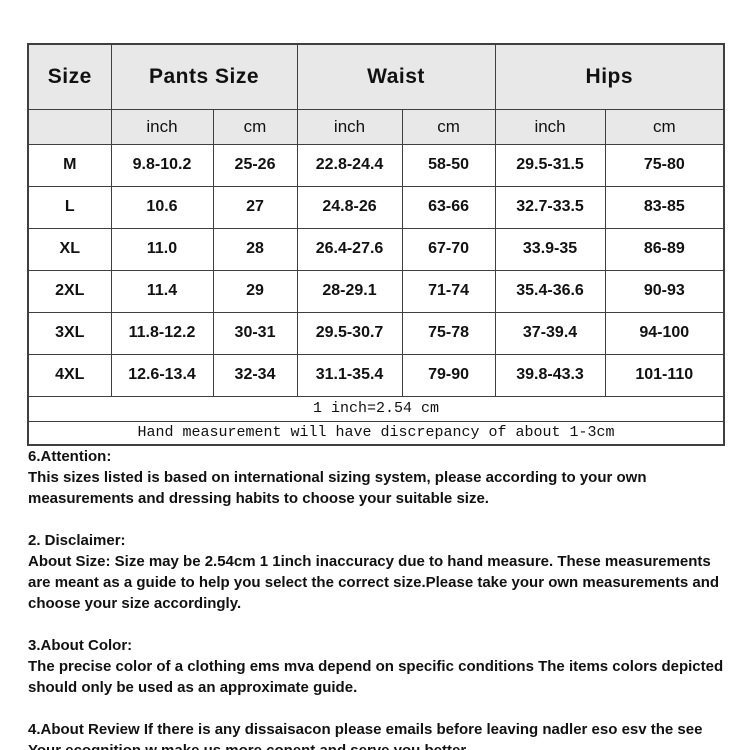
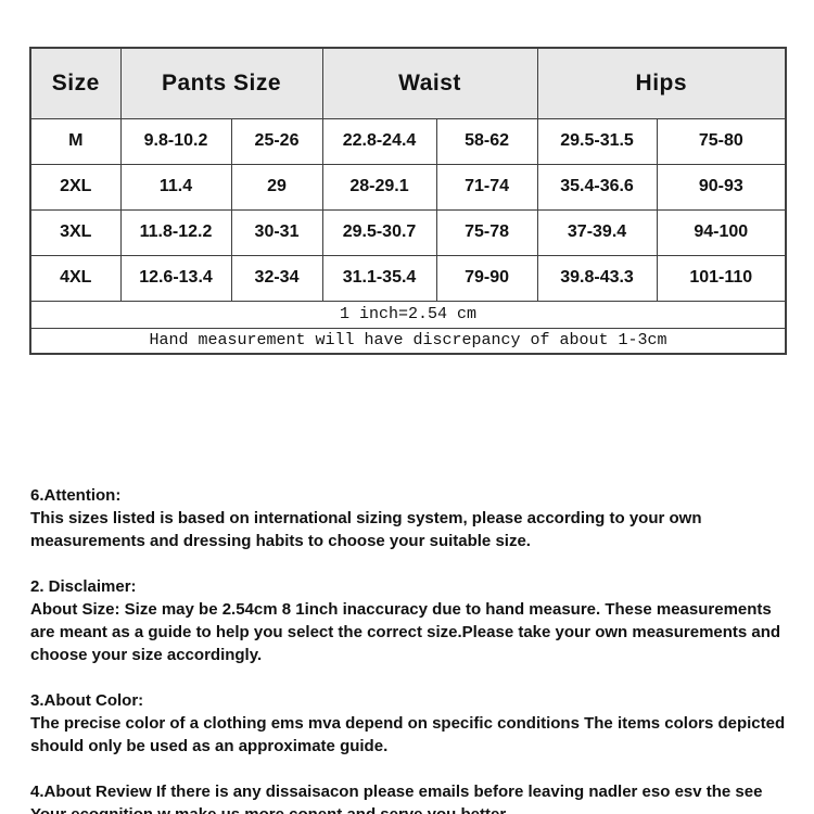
  Size	Pants Size	Waist	Hips
- 	inch	cm	inch	cm	inch	cm
- M	9.8-10.2	25-26	22.8-24.4	58-50	29.5-31.5	75-80
+ M	9.8-10.2	25-26	22.8-24.4	58-62	29.5-31.5	75-80
- L	10.6	27	24.8-26	63-66	32.7-33.5	83-85
- XL	11.0	28	26.4-27.6	67-70	33.9-35	86-89
  2XL	11.4	29	28-29.1	71-74	35.4-36.6	90-93
  3XL	11.8-12.2	30-31	29.5-30.7	75-78	37-39.4	94-100
  4XL	12.6-13.4	32-34	31.1-35.4	79-90	39.8-43.3	101-110
  1 inch=2.54 cm
  Hand measurement will have discrepancy of about 1-3cm
  6.Attention:
  This sizes listed is based on international sizing system, please according to your own measurements and dressing habits to choose your suitable size.
  2. Disclaimer:
- About Size: Size may be 2.54cm 1 1inch inaccuracy due to hand measure. These measurements are meant as a guide to help you select the correct size.Please take your own measurements and choose your size accordingly.
+ About Size: Size may be 2.54cm 8 1inch inaccuracy due to hand measure. These measurements are meant as a guide to help you select the correct size.Please take your own measurements and choose your size accordingly.
  3.About Color:
  The precise color of a clothing ems mva depend on specific conditions The items colors depicted should only be used as an approximate guide.
